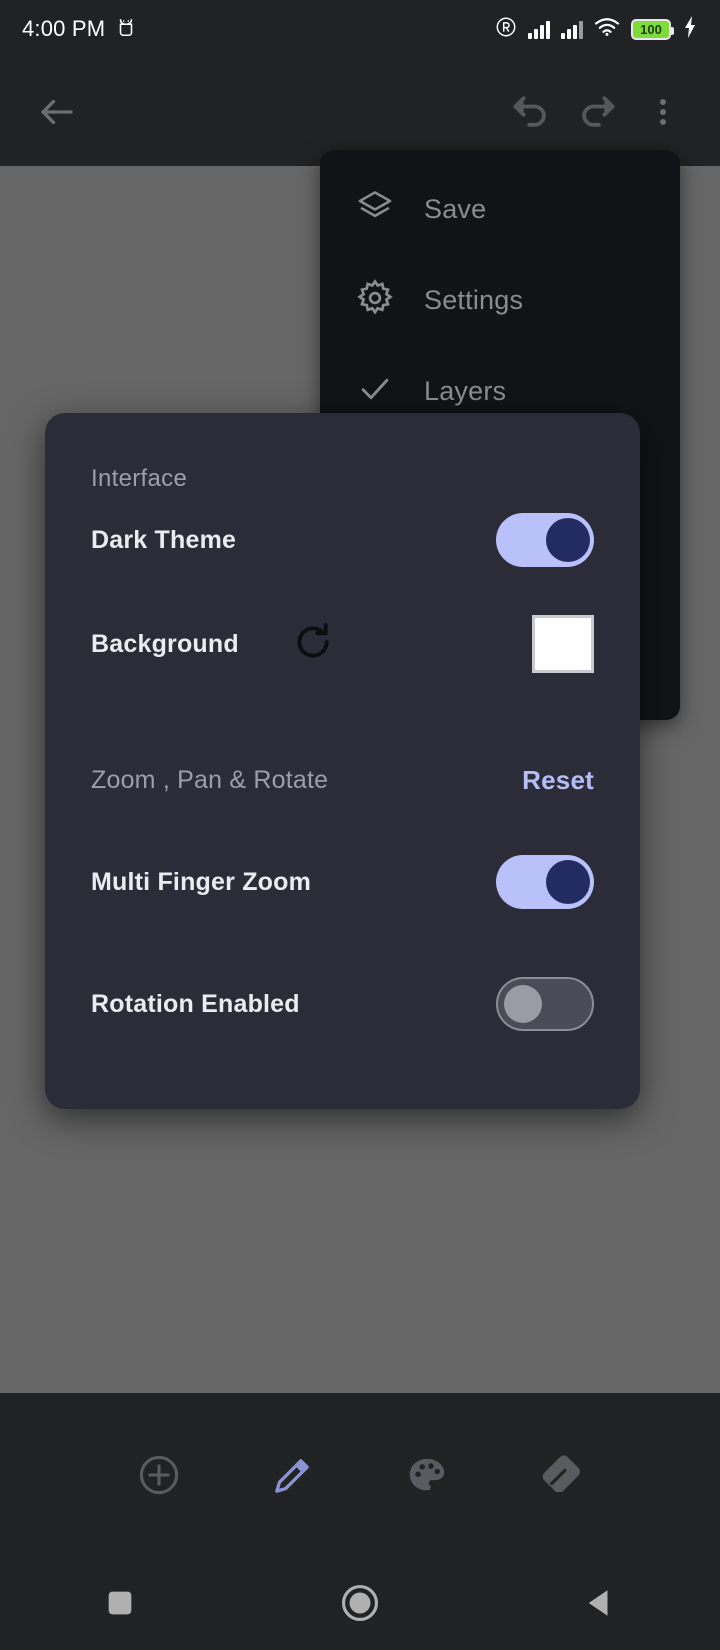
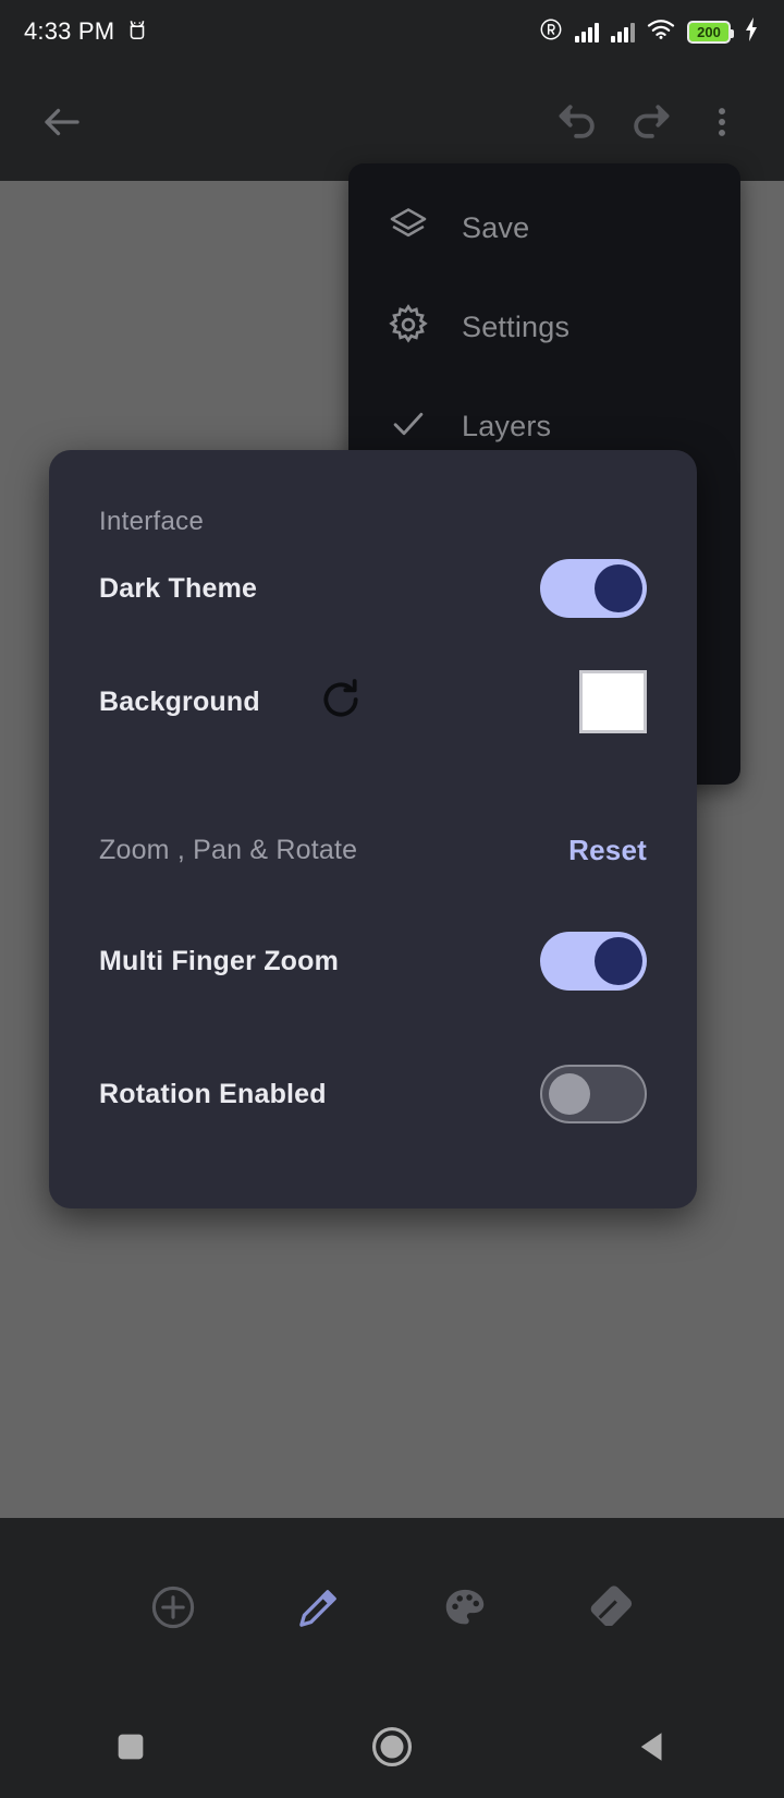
- 4:00 PM
+ 4:33 PM
- 100
+ 200
  Save
  Settings
  Layers
  Interface
  Dark Theme
  Background
  Zoom , Pan & Rotate
  Reset
  Multi Finger Zoom
  Rotation Enabled
